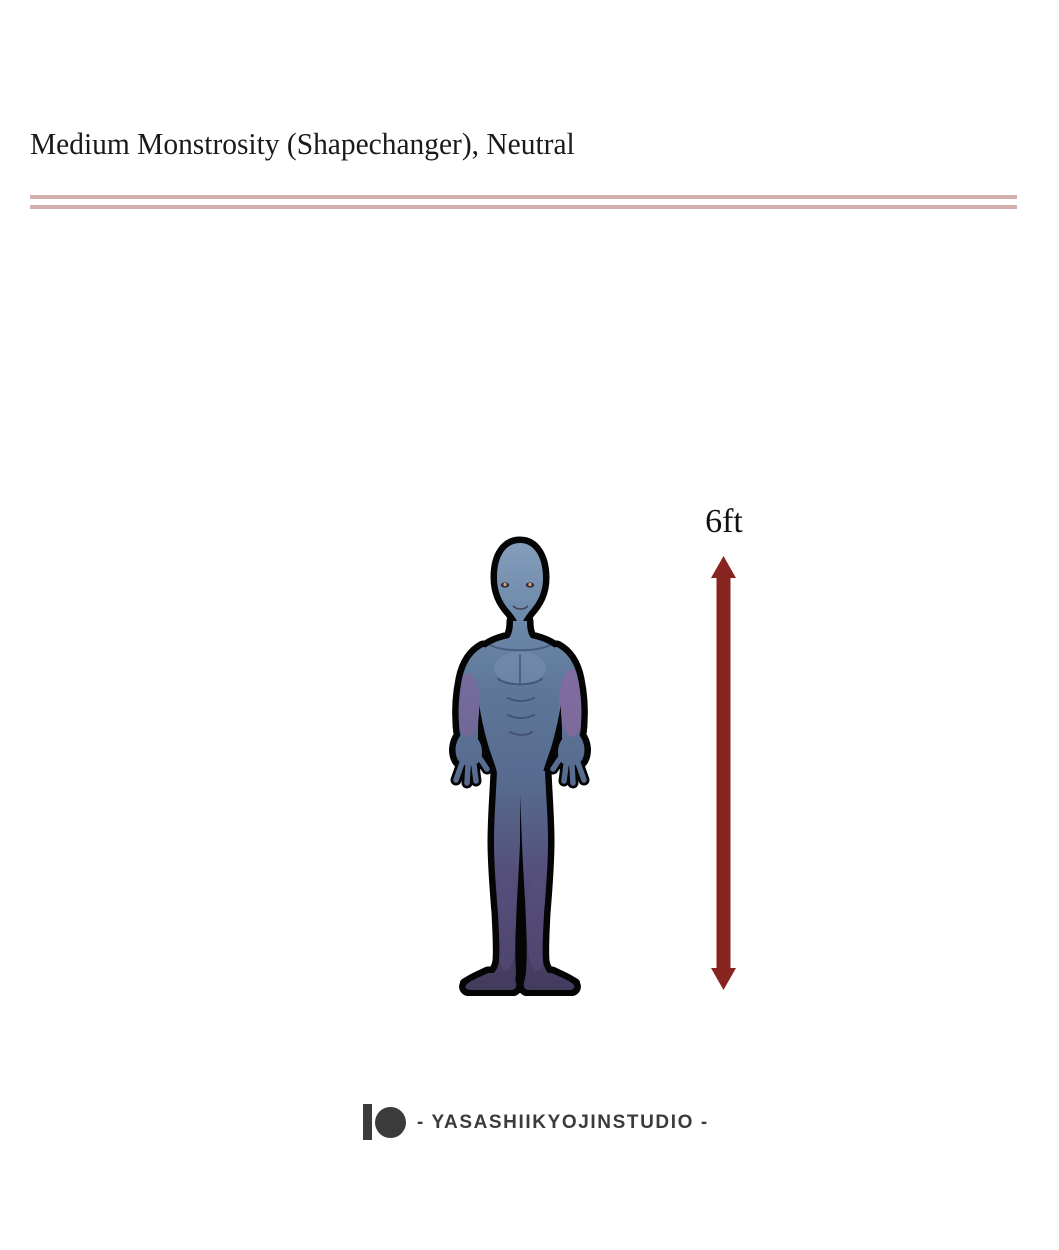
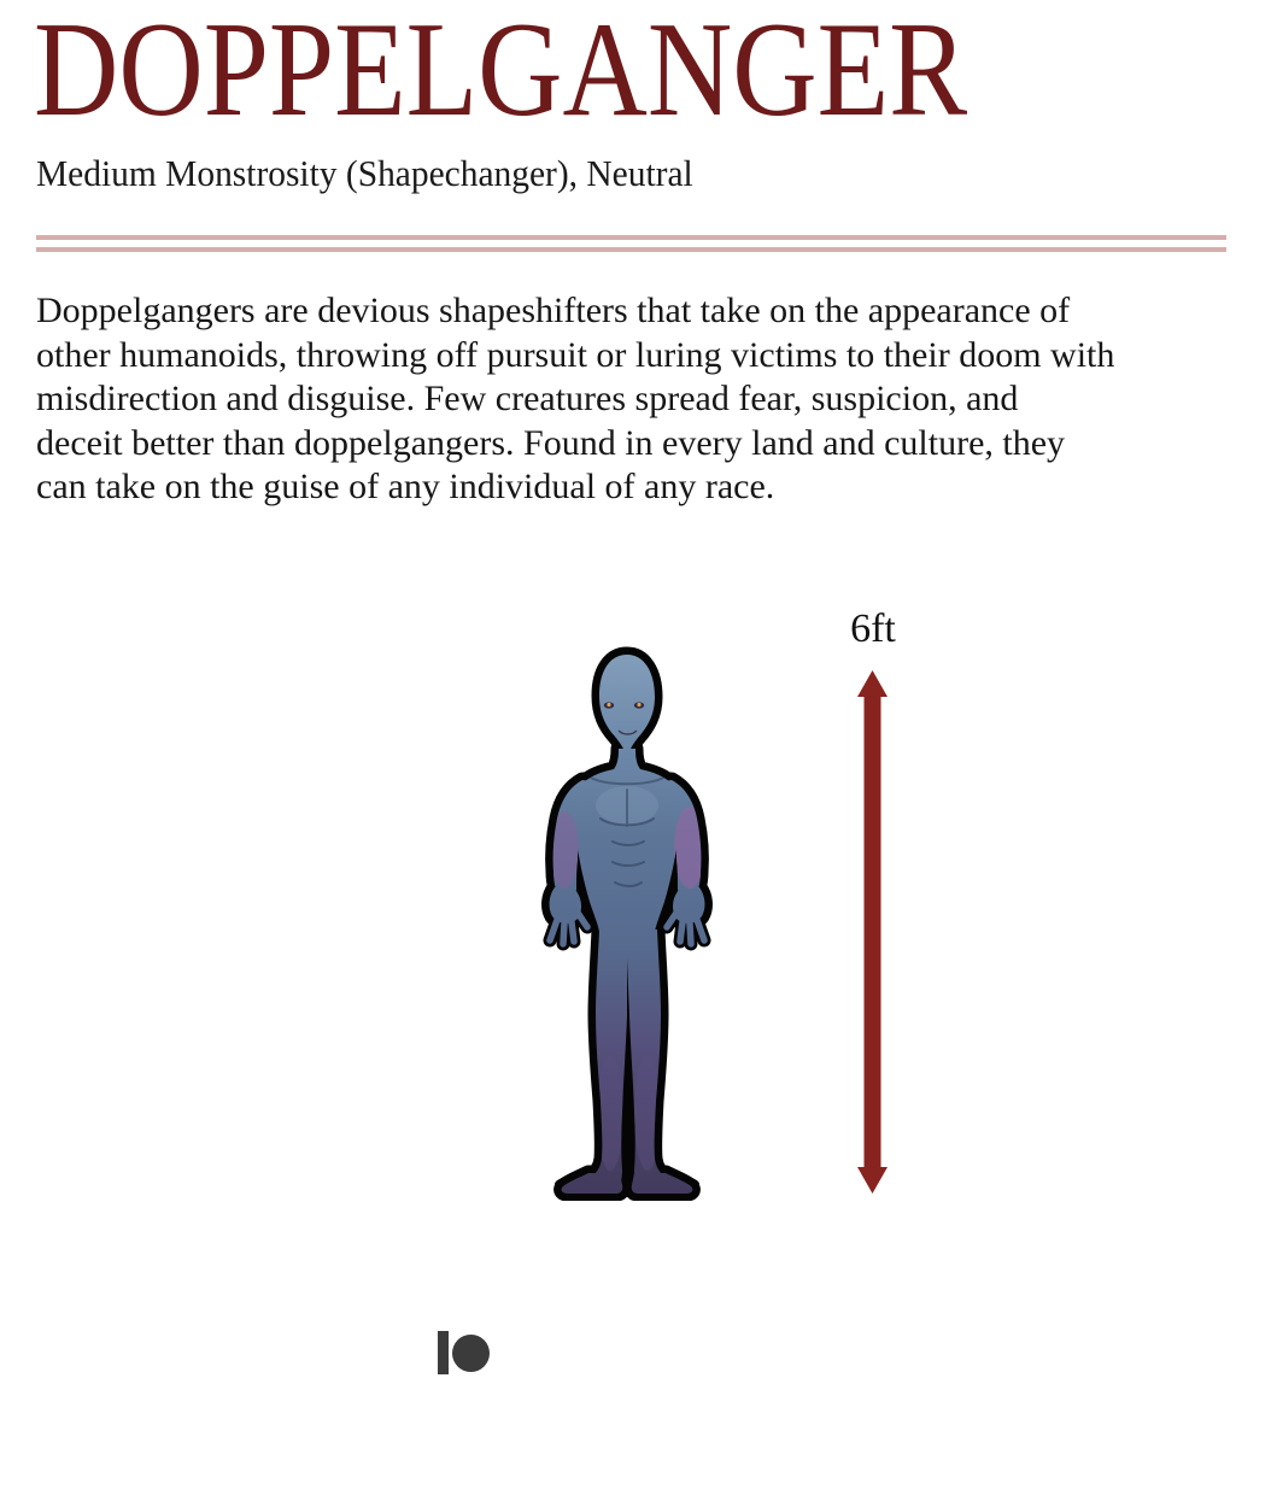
+ DOPPELGANGER
  Medium Monstrosity (Shapechanger), Neutral
+ Doppelgangers are devious shapeshifters that take on the appearance of
+ other humanoids, throwing off pursuit or luring victims to their doom with
+ misdirection and disguise. Few creatures spread fear, suspicion, and
+ deceit better than doppelgangers. Found in every land and culture, they
+ can take on the guise of any individual of any race.
  6ft
- - YASASHIIKYOJINSTUDIO -
